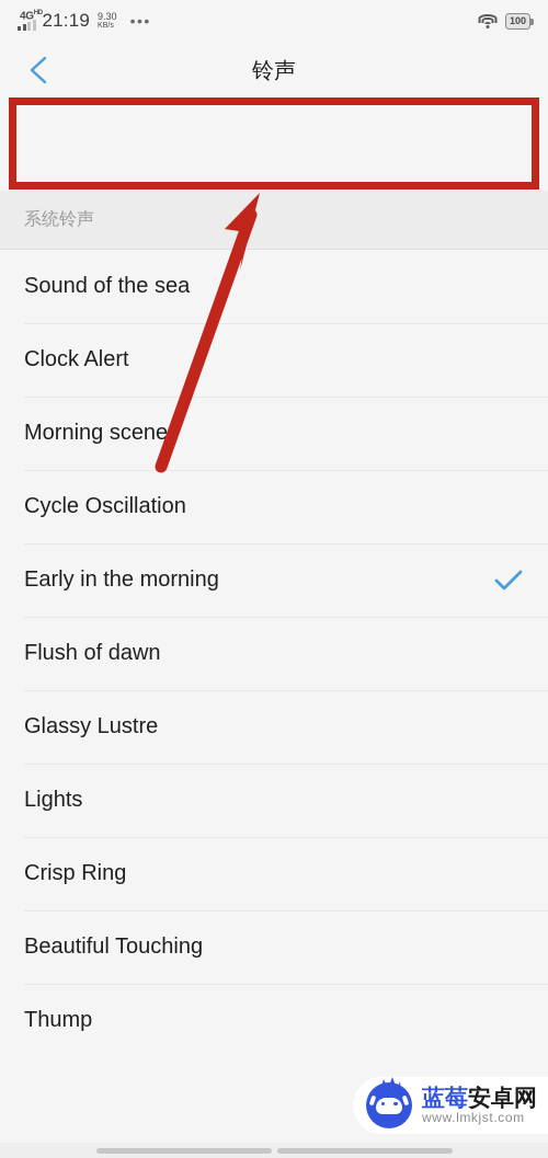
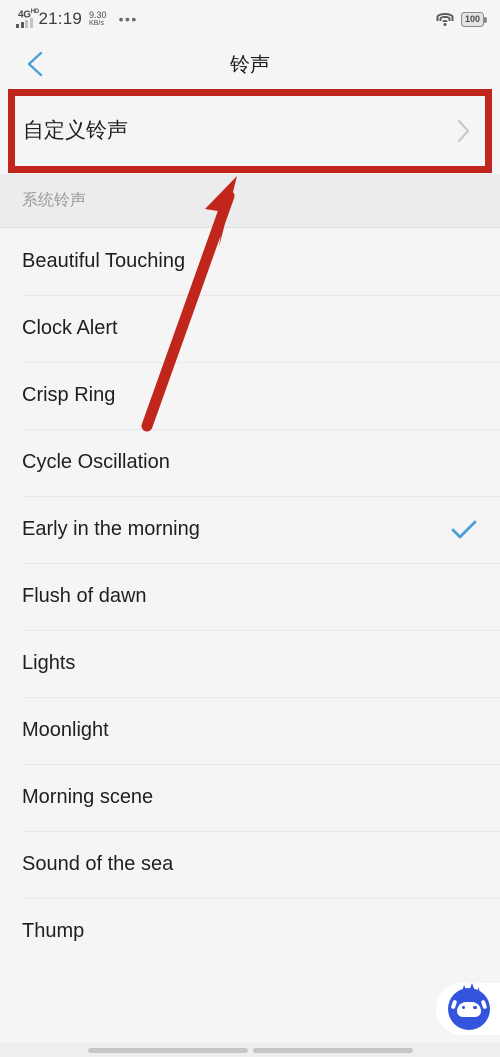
  21:19
  9.30
  •••
  100
  铃声
+ 自定义铃声
  系统铃声
- Sound of the sea
+ Beautiful Touching
  Clock Alert
- Morning scene
+ Crisp Ring
  Cycle Oscillation
  Early in the morning
  Flush of dawn
- Glassy Lustre
  Lights
+ Moonlight
- Crisp Ring
+ Morning scene
- Beautiful Touching
+ Sound of the sea
  Thump
- 蓝莓安卓网
- www.lmkjst.com
